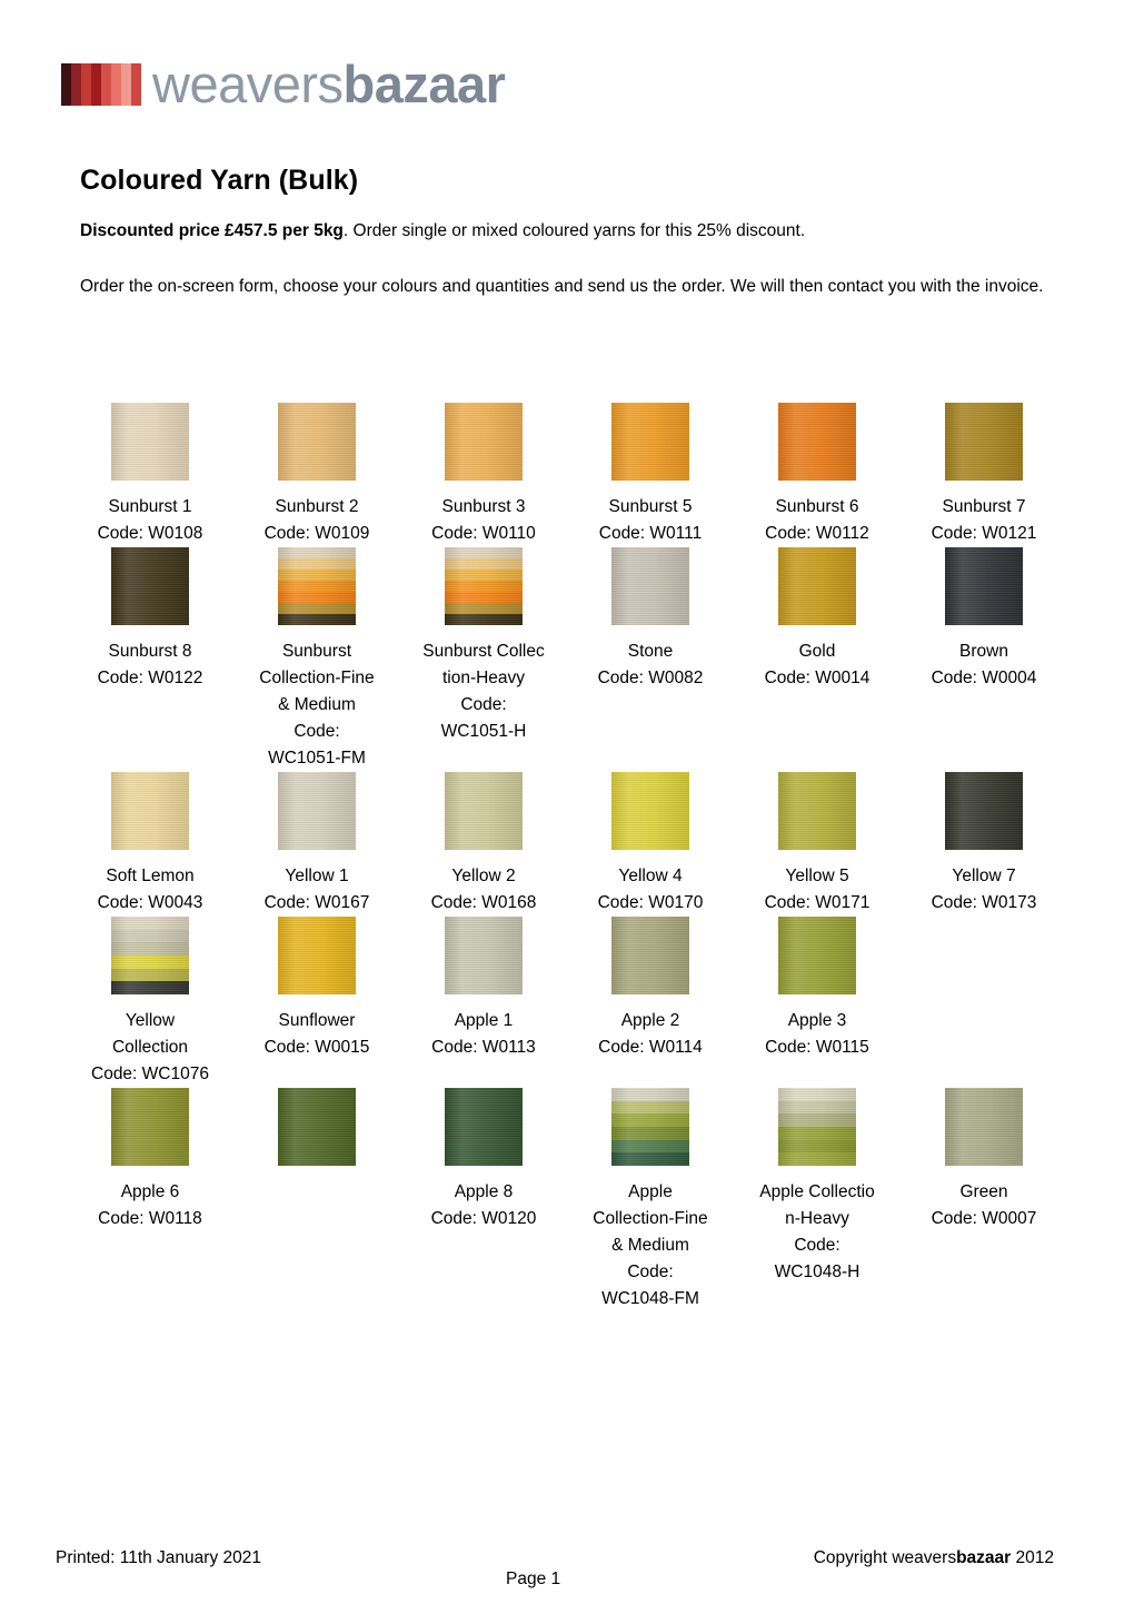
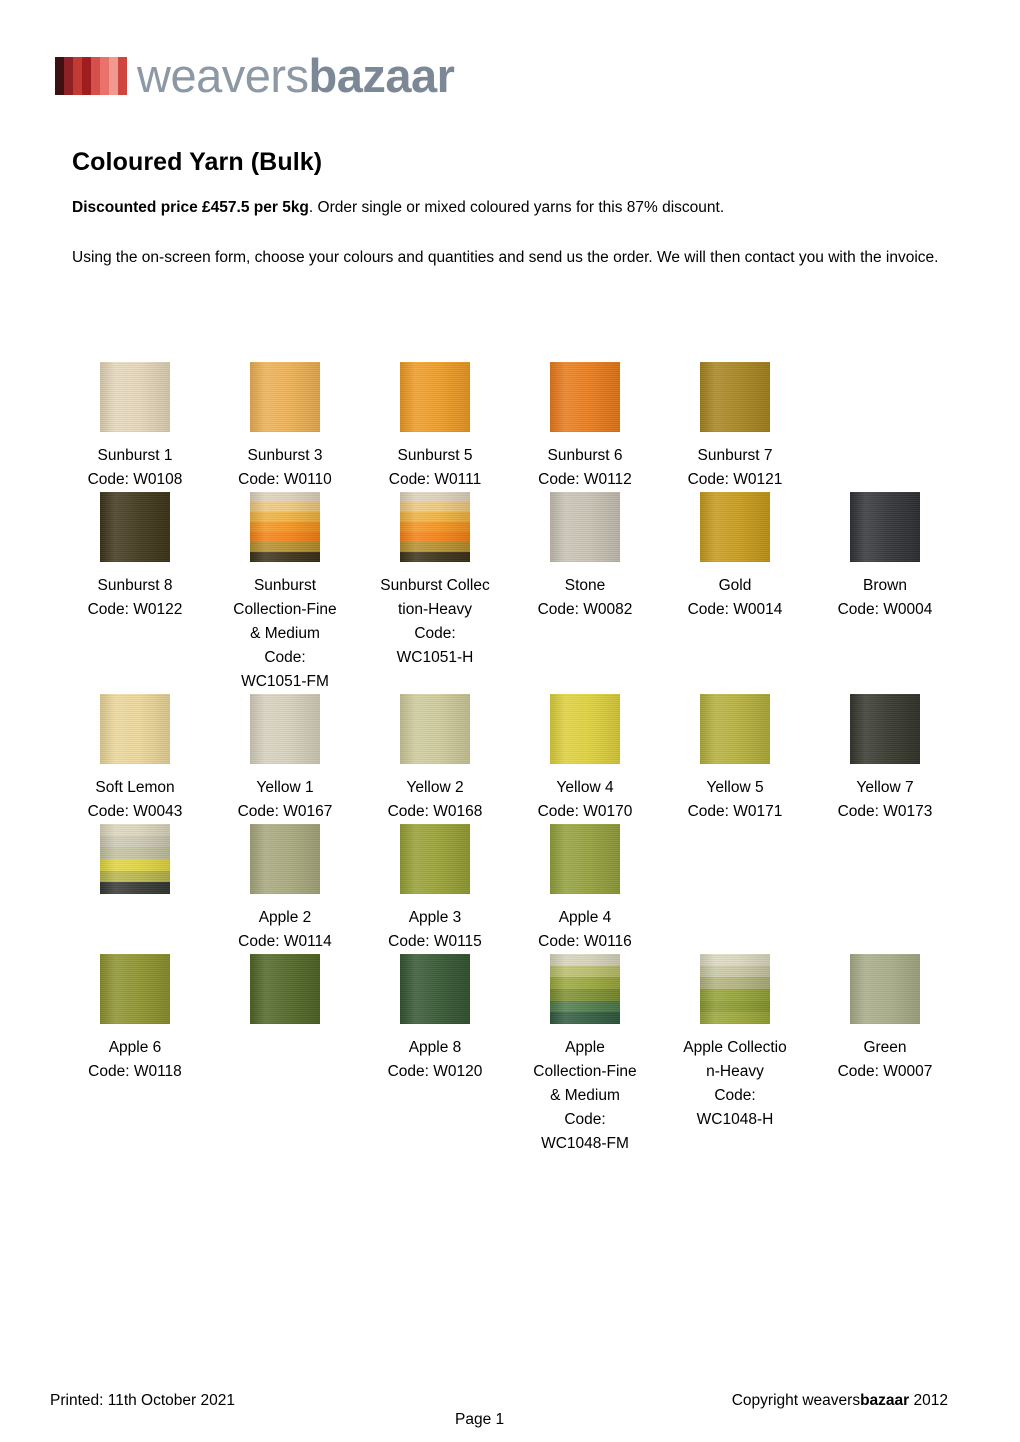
  weaversbazaar
  Coloured Yarn (Bulk)
- Discounted price £457.5 per 5kg. Order single or mixed coloured yarns for this 25% discount.
+ Discounted price £457.5 per 5kg. Order single or mixed coloured yarns for this 87% discount.
- Order the on-screen form, choose your colours and quantities and send us the order. We will then contact you with the invoice.
+ Using the on-screen form, choose your colours and quantities and send us the order. We will then contact you with the invoice.
  Sunburst 1
  Code: W0108
- Sunburst 2
- Code: W0109
  Sunburst 3
  Code: W0110
  Sunburst 5
  Code: W0111
  Sunburst 6
  Code: W0112
  Sunburst 7
  Code: W0121
  Sunburst 8
  Code: W0122
  Sunburst
  Collection-Fine
  & Medium
  Code:
  WC1051-FM
  Sunburst Collec
  tion-Heavy
  Code:
  WC1051-H
  Stone
  Code: W0082
  Gold
  Code: W0014
  Brown
  Code: W0004
  Soft Lemon
  Code: W0043
  Yellow 1
  Code: W0167
  Yellow 2
  Code: W0168
  Yellow 4
  Code: W0170
  Yellow 5
  Code: W0171
  Yellow 7
  Code: W0173
- Yellow
- Collection
- Code: WC1076
- Sunflower
- Code: W0015
- Apple 1
- Code: W0113
  Apple 2
  Code: W0114
  Apple 3
  Code: W0115
+ Apple 4
+ Code: W0116
  Apple 6
  Code: W0118
  Apple 8
  Code: W0120
  Apple
  Collection-Fine
  & Medium
  Code:
  WC1048-FM
  Apple Collectio
  n-Heavy
  Code:
  WC1048-H
  Green
  Code: W0007
- Printed: 11th January 2021
+ Printed: 11th October 2021
  Page 1
  Copyright weaversbazaar 2012
